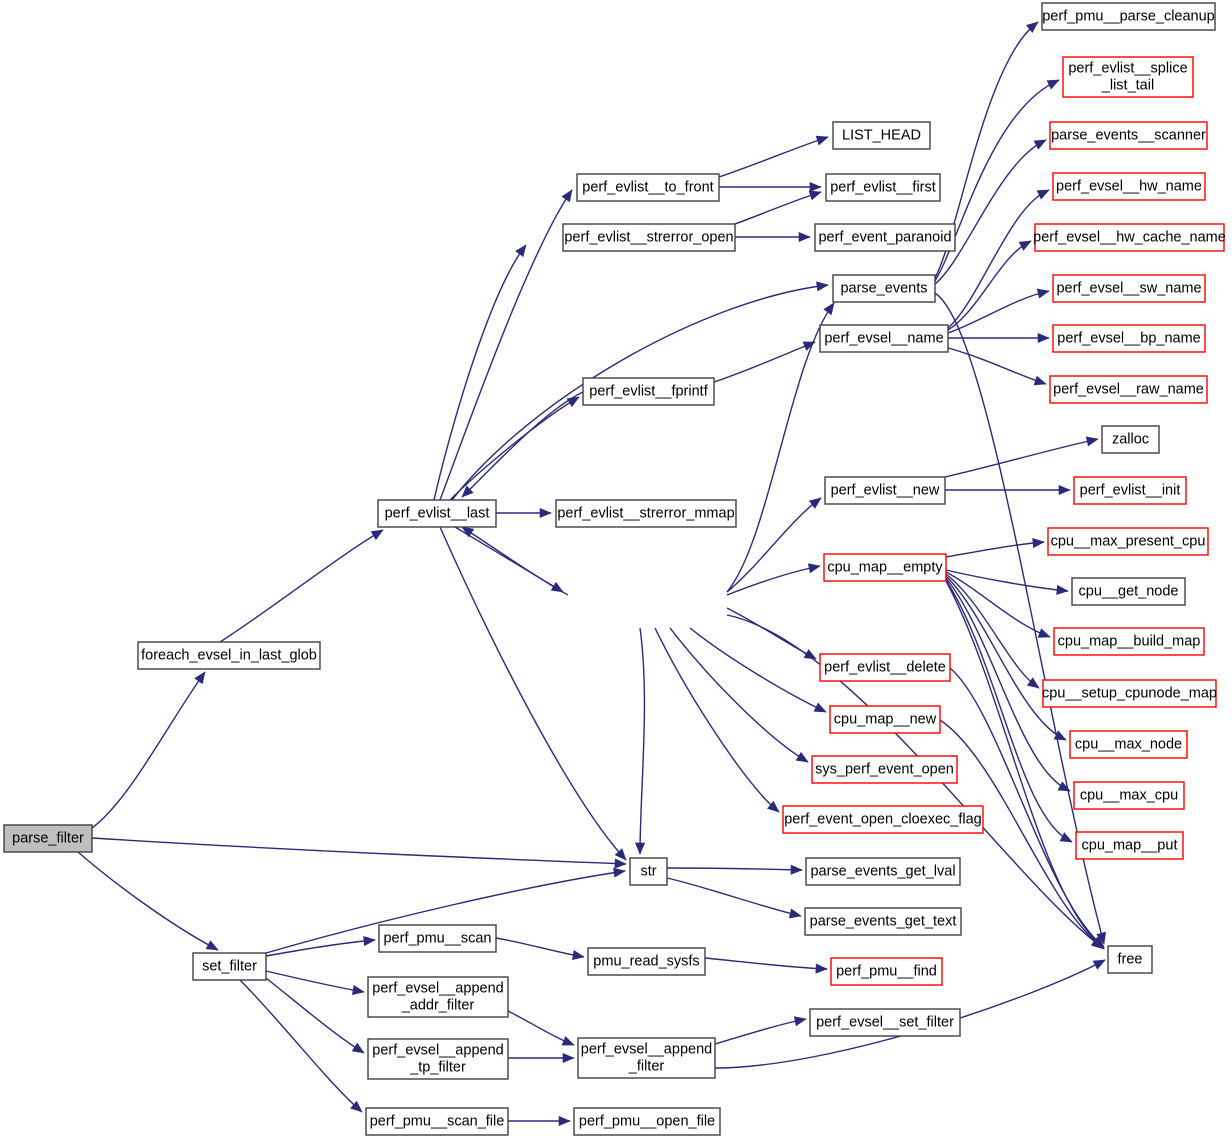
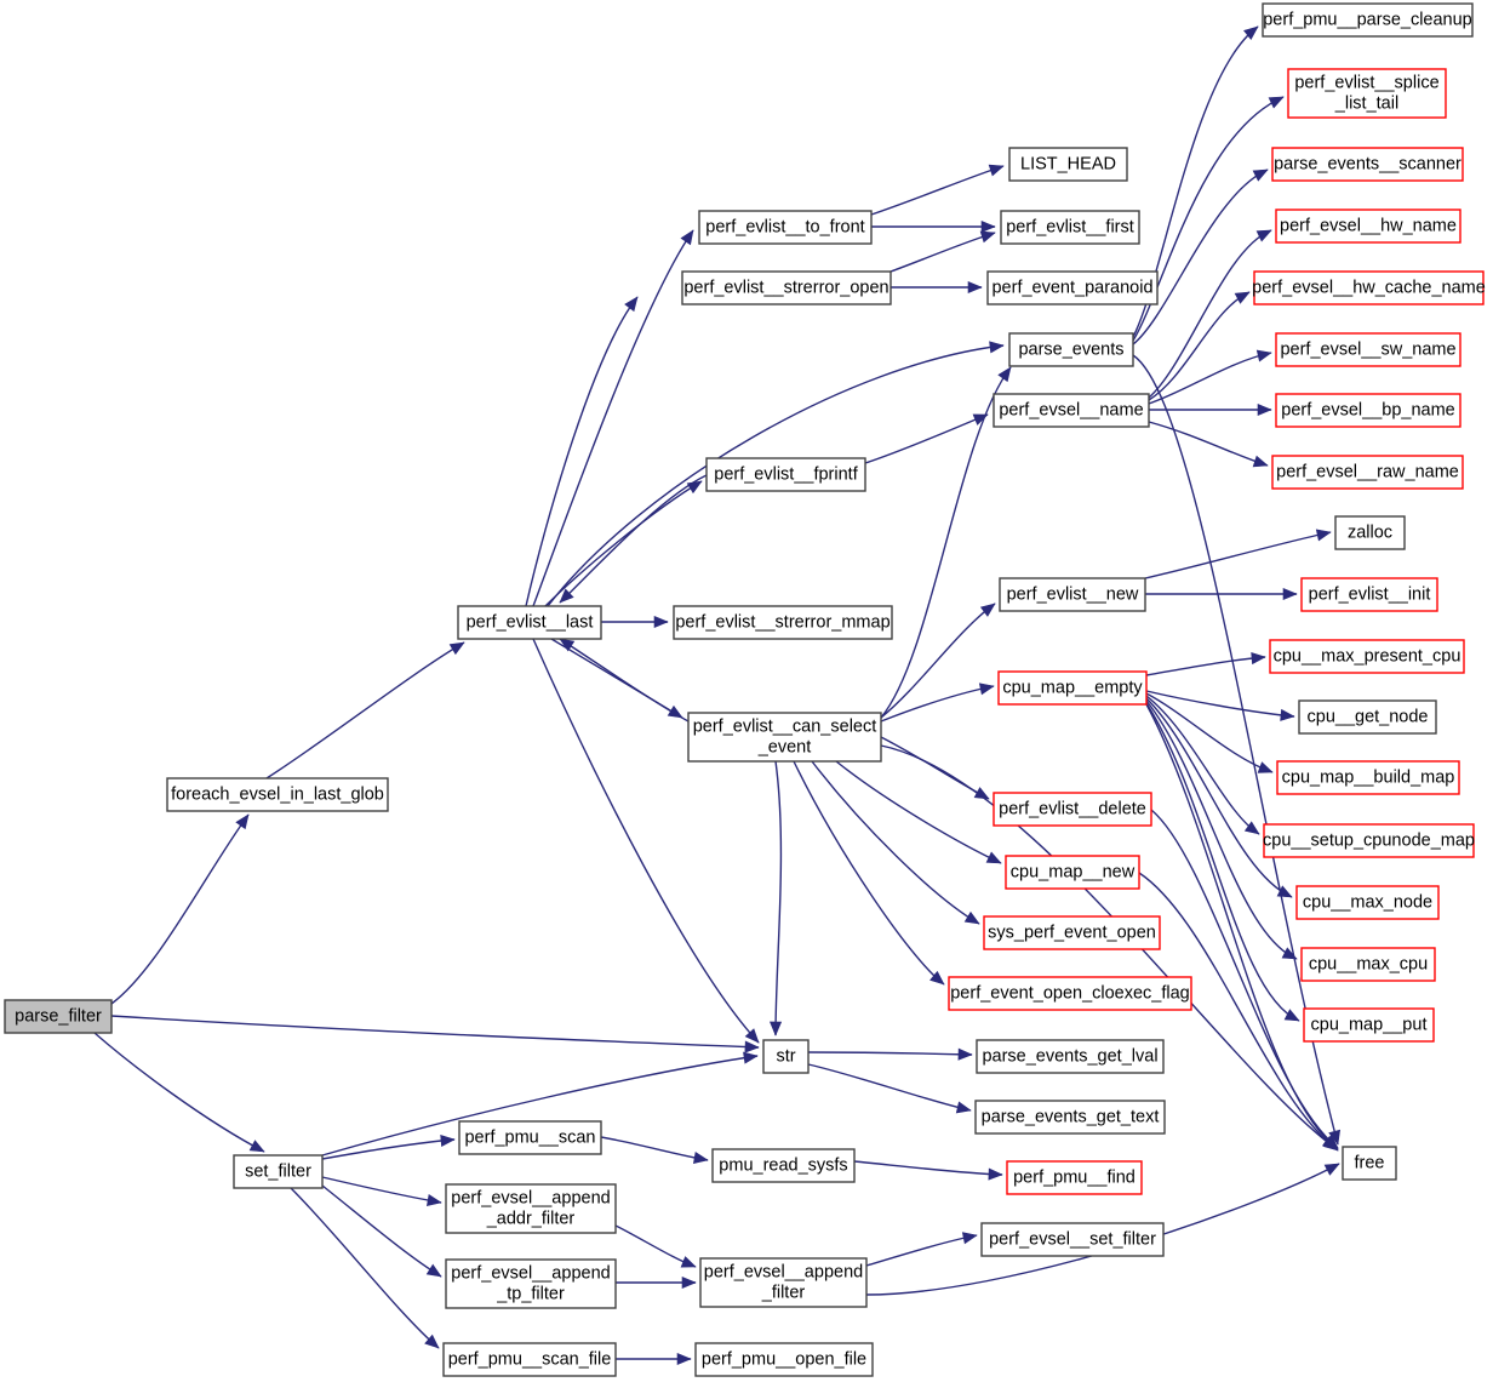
  parse_filter
  foreach_evsel_in_last_glob
  set_filter
  perf_evlist__last
  perf_evlist__to_front
  perf_evlist__strerror_open
  perf_evlist__fprintf
  perf_evlist__strerror_mmap
+ perf_evlist__can_select
+ _event
  LIST_HEAD
  perf_evlist__first
  perf_event_paranoid
  parse_events
  perf_evsel__name
  perf_pmu__parse_cleanup
  perf_evlist__splice
  _list_tail
  parse_events__scanner
  perf_evsel__hw_name
  perf_evsel__hw_cache_name
  perf_evsel__sw_name
  perf_evsel__bp_name
  perf_evsel__raw_name
  zalloc
  perf_evlist__new
  perf_evlist__init
  cpu__max_present_cpu
  cpu_map__empty
  cpu__get_node
  cpu_map__build_map
  perf_evlist__delete
  cpu__setup_cpunode_map
  cpu_map__new
  cpu__max_node
  sys_perf_event_open
  cpu__max_cpu
  perf_event_open_cloexec_flag
  cpu_map__put
  str
  parse_events_get_lval
  parse_events_get_text
  perf_pmu__scan
  pmu_read_sysfs
  perf_pmu__find
  free
  perf_evsel__append
  _addr_filter
  perf_evsel__set_filter
  perf_evsel__append
  _tp_filter
  perf_evsel__append
  _filter
  perf_pmu__scan_file
  perf_pmu__open_file
